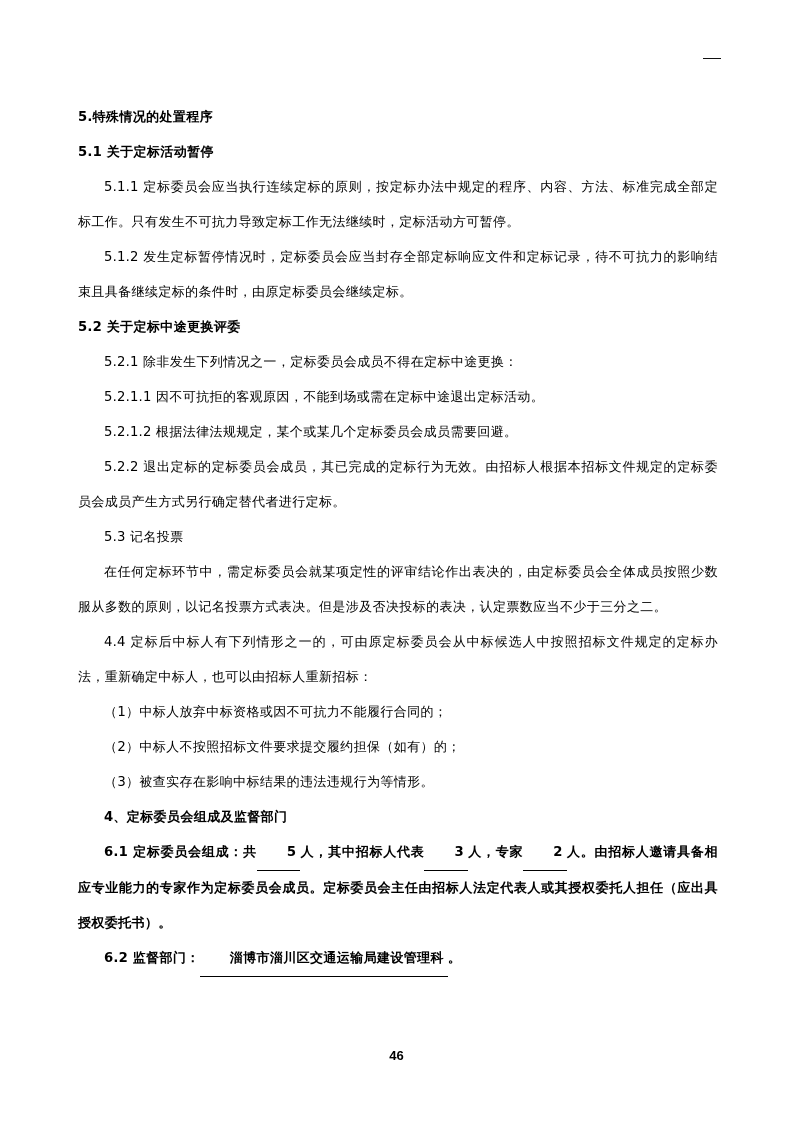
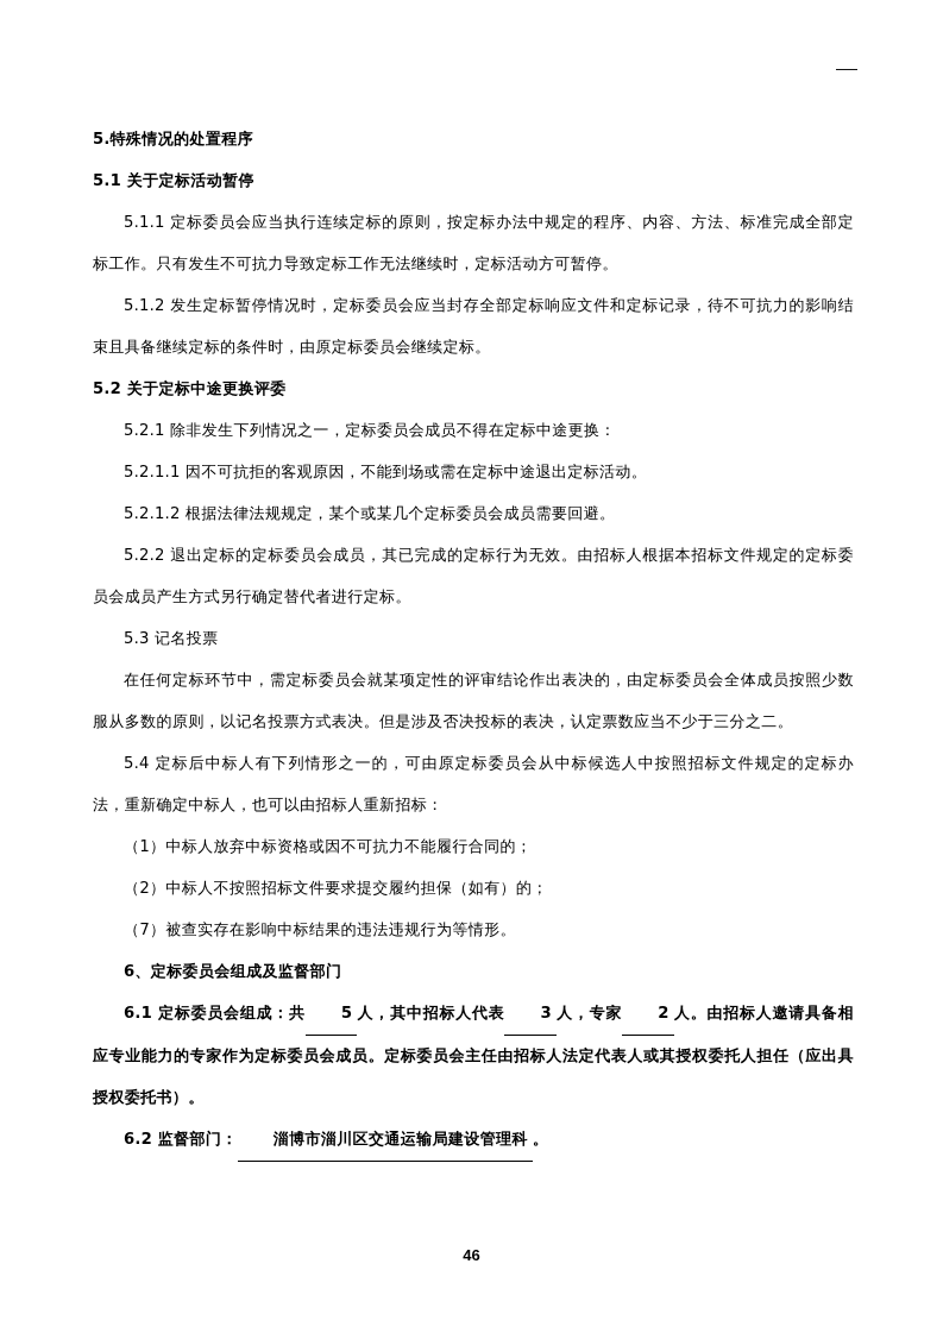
  5.特殊情况的处置程序
  5.1 关于定标活动暂停
  5.1.1 定标委员会应当执行连续定标的原则，按定标办法中规定的程序、内容、方法、标准完成全部定标工作。只有发生不可抗力导致定标工作无法继续时，定标活动方可暂停。
  5.1.2 发生定标暂停情况时，定标委员会应当封存全部定标响应文件和定标记录，待不可抗力的影响结束且具备继续定标的条件时，由原定标委员会继续定标。
  5.2 关于定标中途更换评委
  5.2.1 除非发生下列情况之一，定标委员会成员不得在定标中途更换：
  5.2.1.1 因不可抗拒的客观原因，不能到场或需在定标中途退出定标活动。
  5.2.1.2 根据法律法规规定，某个或某几个定标委员会成员需要回避。
  5.2.2 退出定标的定标委员会成员，其已完成的定标行为无效。由招标人根据本招标文件规定的定标委员会成员产生方式另行确定替代者进行定标。
  5.3 记名投票
  在任何定标环节中，需定标委员会就某项定性的评审结论作出表决的，由定标委员会全体成员按照少数服从多数的原则，以记名投票方式表决。但是涉及否决投标的表决，认定票数应当不少于三分之二。
- 4.4 定标后中标人有下列情形之一的，可由原定标委员会从中标候选人中按照招标文件规定的定标办法，重新确定中标人，也可以由招标人重新招标：
+ 5.4 定标后中标人有下列情形之一的，可由原定标委员会从中标候选人中按照招标文件规定的定标办法，重新确定中标人，也可以由招标人重新招标：
  （1）中标人放弃中标资格或因不可抗力不能履行合同的；
  （2）中标人不按照招标文件要求提交履约担保（如有）的；
- （3）被查实存在影响中标结果的违法违规行为等情形。
+ （7）被查实存在影响中标结果的违法违规行为等情形。
- 4、定标委员会组成及监督部门
+ 6、定标委员会组成及监督部门
  6.1 定标委员会组成：共 5 人，其中招标人代表 3 人，专家 2 人。由招标人邀请具备相应专业能力的专家作为定标委员会成员。定标委员会主任由招标人法定代表人或其授权委托人担任（应出具授权委托书）。
  6.2 监督部门： 淄博市淄川区交通运输局建设管理科 。
  46
